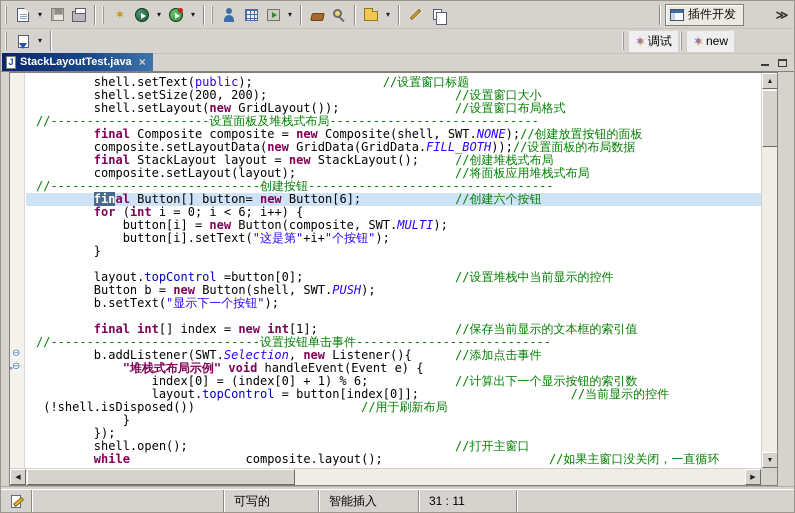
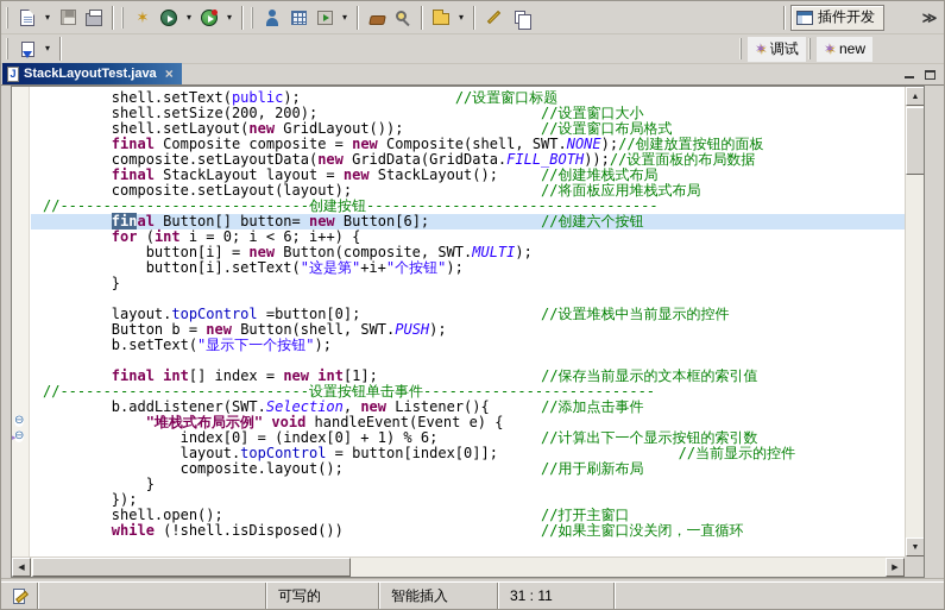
  ▾
  ✶
  ▾
  ▾
  ▾
  ▾
  插件开发
  ≫
  ▾
  ✶
  调试
  ✶
  new
  J
  StackLayoutTest.java
  ×
  ⊖
  ⊖
  shell.setText(public); //设置窗口标题
  shell.setSize(200, 200); //设置窗口大小
  shell.setLayout(new GridLayout()); //设置窗口布局格式
- //----------------------设置面板及堆栈式布局-----------------------------
  final Composite composite = new Composite(shell, SWT.NONE);//创建放置按钮的面板
  composite.setLayoutData(new GridData(GridData.FILL_BOTH));//设置面板的布局数据
  final StackLayout layout = new StackLayout(); //创建堆栈式布局
  composite.setLayout(layout); //将面板应用堆栈式布局
  //-----------------------------创建按钮----------------------------------
  final Button[] button= new Button[6]; //创建六个按钮
  for (int i = 0; i < 6; i++) {
  button[i] = new Button(composite, SWT.MULTI);
  button[i].setText("这是第"+i+"个按钮");
  }
  layout.topControl =button[0]; //设置堆栈中当前显示的控件
  Button b = new Button(shell, SWT.PUSH);
  b.setText("显示下一个按钮");
  final int[] index = new int[1]; //保存当前显示的文本框的索引值
  //-----------------------------设置按钮单击事件---------------------------
  b.addListener(SWT.Selection, new Listener(){ //添加点击事件
  "堆栈式布局示例" void handleEvent(Event e) {
  index[0] = (index[0] + 1) % 6; //计算出下一个显示按钮的索引数
  layout.topControl = button[index[0]]; //当前显示的控件
- (!shell.isDisposed()) //用于刷新布局
+ composite.layout(); //用于刷新布局
  }
  });
  shell.open(); //打开主窗口
- while composite.layout(); //如果主窗口没关闭，一直循环
+ while (!shell.isDisposed()) //如果主窗口没关闭，一直循环
  可写的
  智能插入
  31 : 11
